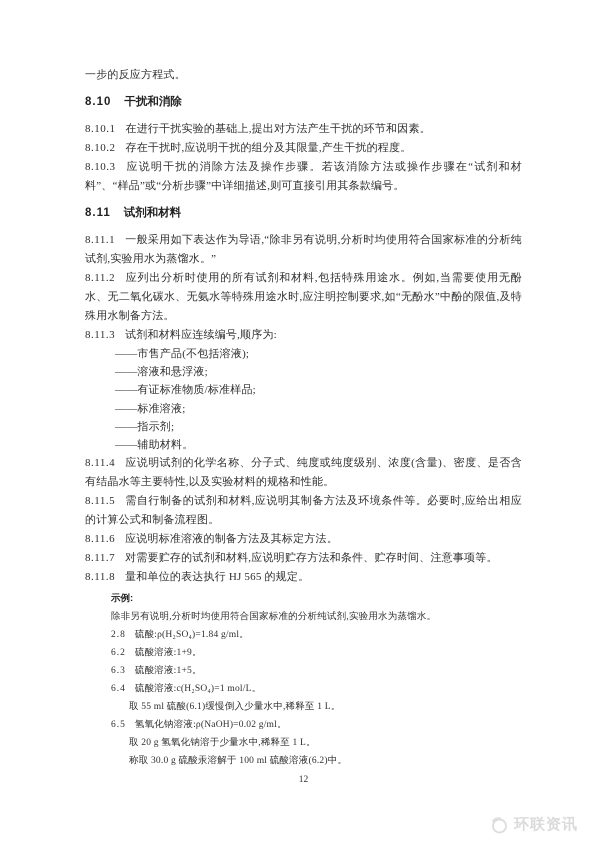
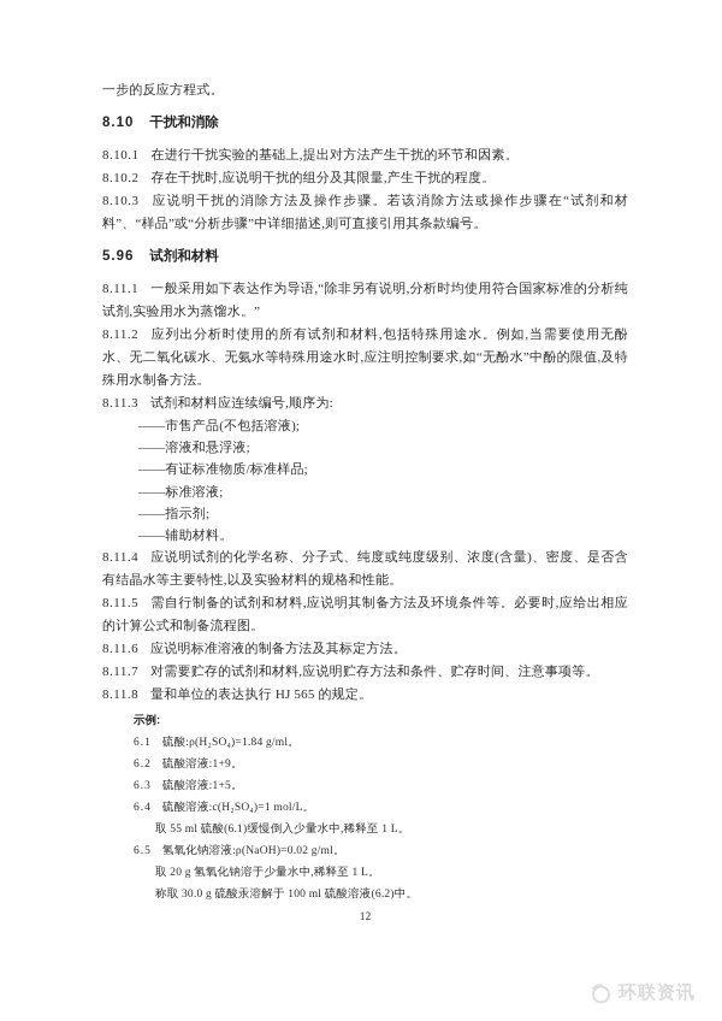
  一步的反应方程式。
  8.10 干扰和消除
  8.10.1 在进行干扰实验的基础上,提出对方法产生干扰的环节和因素。
  8.10.2 存在干扰时,应说明干扰的组分及其限量,产生干扰的程度。
  8.10.3 应说明干扰的消除方法及操作步骤。若该消除方法或操作步骤在“试剂和材料”、“样品”或“分析步骤”中详细描述,则可直接引用其条款编号。
- 8.11 试剂和材料
+ 5.96 试剂和材料
  8.11.1 一般采用如下表达作为导语,“除非另有说明,分析时均使用符合国家标准的分析纯试剂,实验用水为蒸馏水。”
  8.11.2 应列出分析时使用的所有试剂和材料,包括特殊用途水。例如,当需要使用无酚水、无二氧化碳水、无氨水等特殊用途水时,应注明控制要求,如“无酚水”中酚的限值,及特殊用水制备方法。
  8.11.3 试剂和材料应连续编号,顺序为:
  ——市售产品(不包括溶液);
  ——溶液和悬浮液;
  ——有证标准物质/标准样品;
  ——标准溶液;
  ——指示剂;
  ——辅助材料。
  8.11.4 应说明试剂的化学名称、分子式、纯度或纯度级别、浓度(含量)、密度、是否含有结晶水等主要特性,以及实验材料的规格和性能。
  8.11.5 需自行制备的试剂和材料,应说明其制备方法及环境条件等。必要时,应给出相应的计算公式和制备流程图。
  8.11.6 应说明标准溶液的制备方法及其标定方法。
  8.11.7 对需要贮存的试剂和材料,应说明贮存方法和条件、贮存时间、注意事项等。
  8.11.8 量和单位的表达执行 HJ 565 的规定。
  示例:
- 除非另有说明,分析时均使用符合国家标准的分析纯试剂,实验用水为蒸馏水。
- 2.8 硫酸:ρ(H₂SO₄)=1.84 g/ml。
+ 6.1 硫酸:ρ(H₂SO₄)=1.84 g/ml。
  6.2 硫酸溶液:1+9。
  6.3 硫酸溶液:1+5。
  6.4 硫酸溶液:c(H₂SO₄)=1 mol/L。
  取 55 ml 硫酸(6.1)缓慢倒入少量水中,稀释至 1 L。
  6.5 氢氧化钠溶液:ρ(NaOH)=0.02 g/ml。
  取 20 g 氢氧化钠溶于少量水中,稀释至 1 L。
  称取 30.0 g 硫酸汞溶解于 100 ml 硫酸溶液(6.2)中。
  12
  环联资讯
